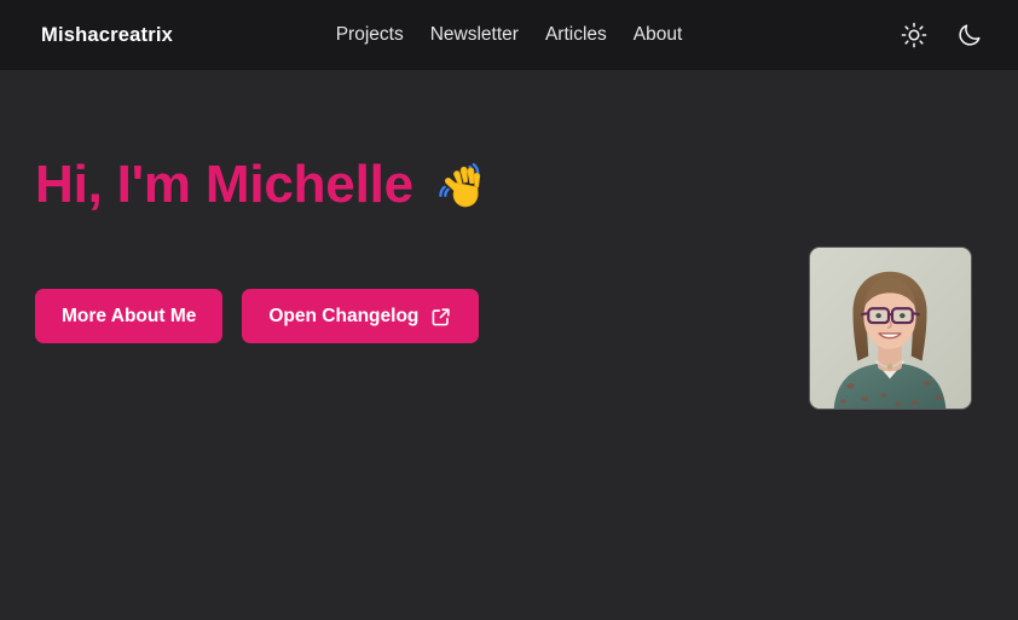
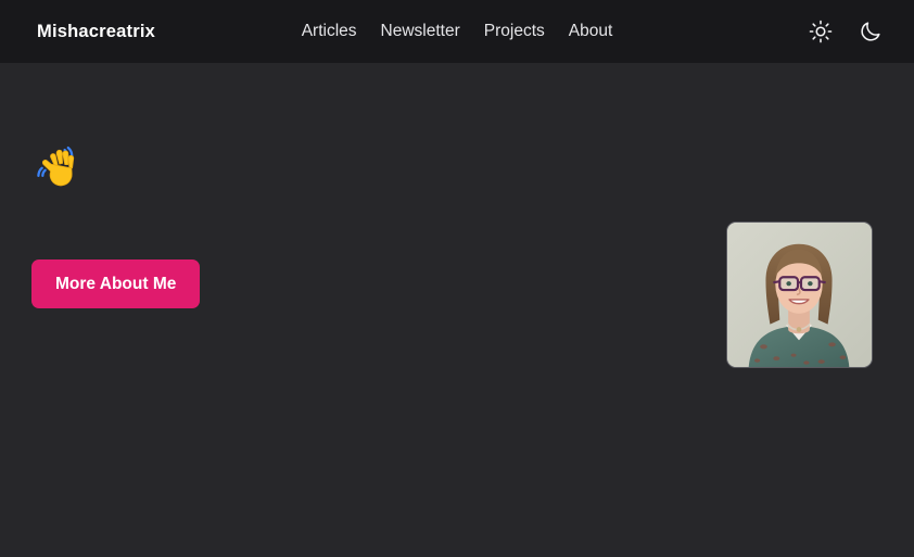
  Mishacreatrix
- Projects
+ Articles
  Newsletter
- Articles
+ Projects
  About
- Hi, I'm Michelle
  More About Me
- Open Changelog
